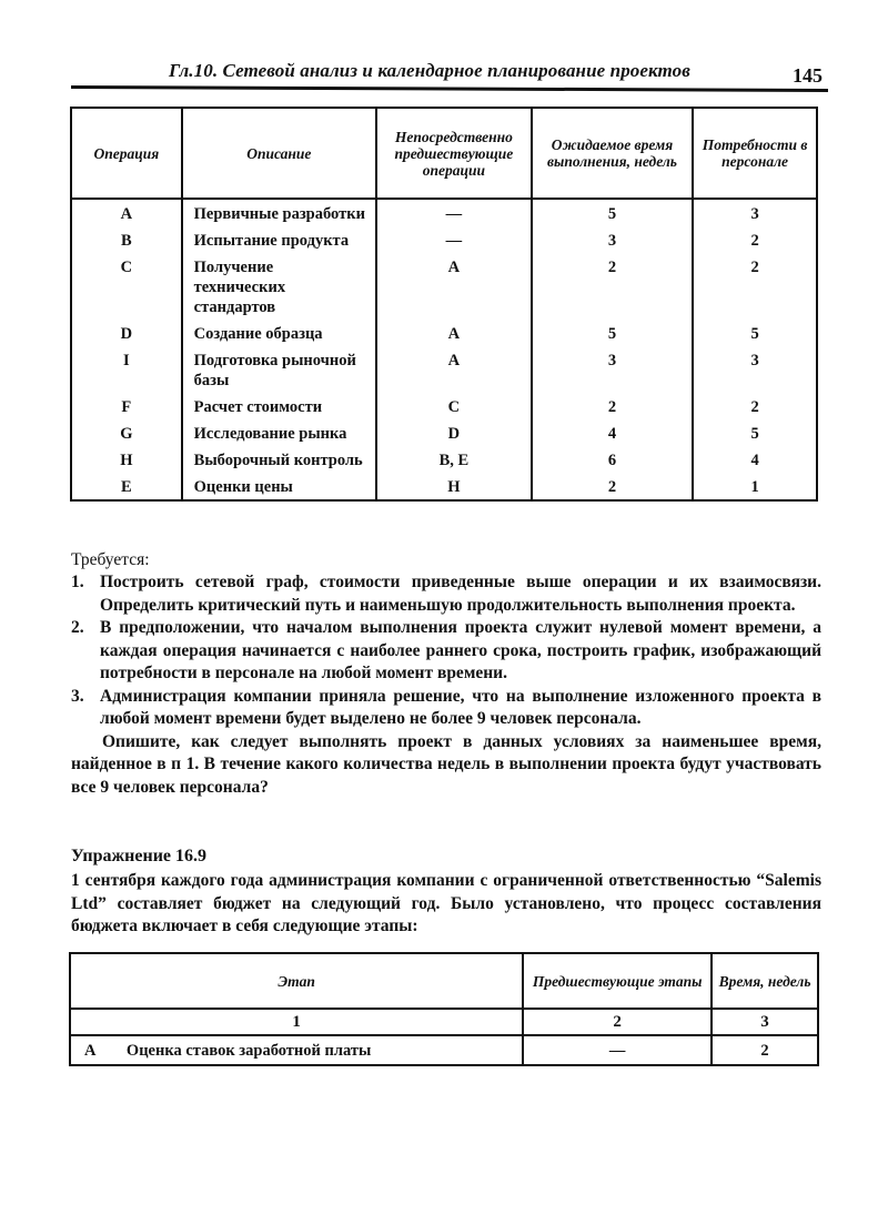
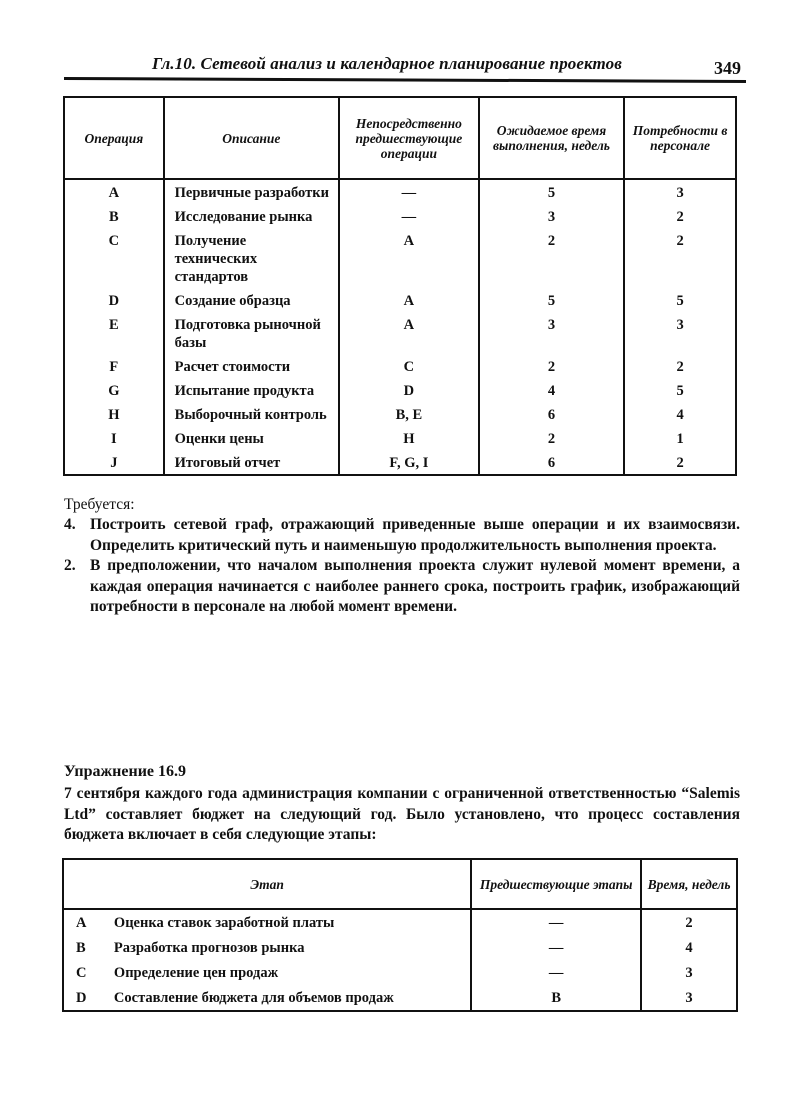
  Гл.10. Сетевой анализ и календарное планирование проектов
- 145
+ 349
  Операция	Описание	Непосредственно предшествующие операции	Ожидаемое время выполнения, недель	Потребности в персонале
  A	Первичные разработки	—	5	3
- B	Испытание продукта	—	3	2
+ B	Исследование рынка	—	3	2
  C	Получение технических стандартов	A	2	2
  D	Создание образца	A	5	5
- I	Подготовка рыночной базы	A	3	3
+ E	Подготовка рыночной базы	A	3	3
  F	Расчет стоимости	C	2	2
- G	Исследование рынка	D	4	5
+ G	Испытание продукта	D	4	5
  H	Выборочный контроль	B, E	6	4
- E	Оценки цены	H	2	1
+ I	Оценки цены	H	2	1
+ J	Итоговый отчет	F, G, I	6	2
  Требуется:
- 1.
+ 4.
- Построить сетевой граф, стоимости приведенные выше операции и их взаимосвязи. Определить критический путь и наименьшую продолжительность выполнения проекта.
+ Построить сетевой граф, отражающий приведенные выше операции и их взаимосвязи. Определить критический путь и наименьшую продолжительность выполнения проекта.
  2.
  В предположении, что началом выполнения проекта служит нулевой момент времени, а каждая операция начинается с наиболее раннего срока, построить график, изображающий потребности в персонале на любой момент времени.
- 3.
- Администрация компании приняла решение, что на выполнение изложенного проекта в любой момент времени будет выделено не более 9 человек персонала.
- Опишите, как следует выполнять проект в данных условиях за наименьшее время, найденное в п 1. В течение какого количества недель в выполнении проекта будут участвовать все 9 человек персонала?
  Упражнение 16.9
- 1 сентября каждого года администрация компании с ограниченной ответственностью “Salemis Ltd” составляет бюджет на следующий год. Было установлено, что процесс составления бюджета включает в себя следующие этапы:
+ 7 сентября каждого года администрация компании с ограниченной ответственностью “Salemis Ltd” составляет бюджет на следующий год. Было установлено, что процесс составления бюджета включает в себя следующие этапы:
  Этап	Предшествующие этапы	Время, недель
- 1	2	3
  A	Оценка ставок заработной платы	—	2
+ B	Разработка прогнозов рынка	—	4
+ C	Определение цен продаж	—	3
+ D	Составление бюджета для объемов продаж	B	3
